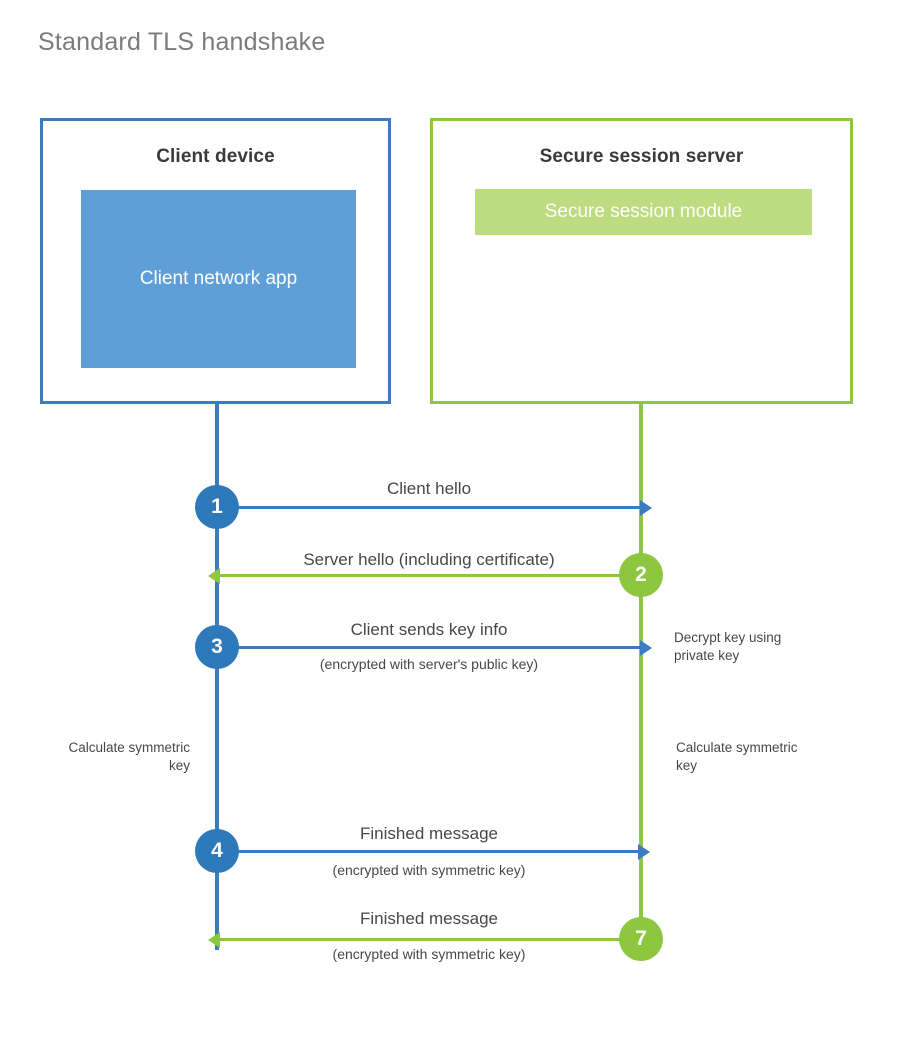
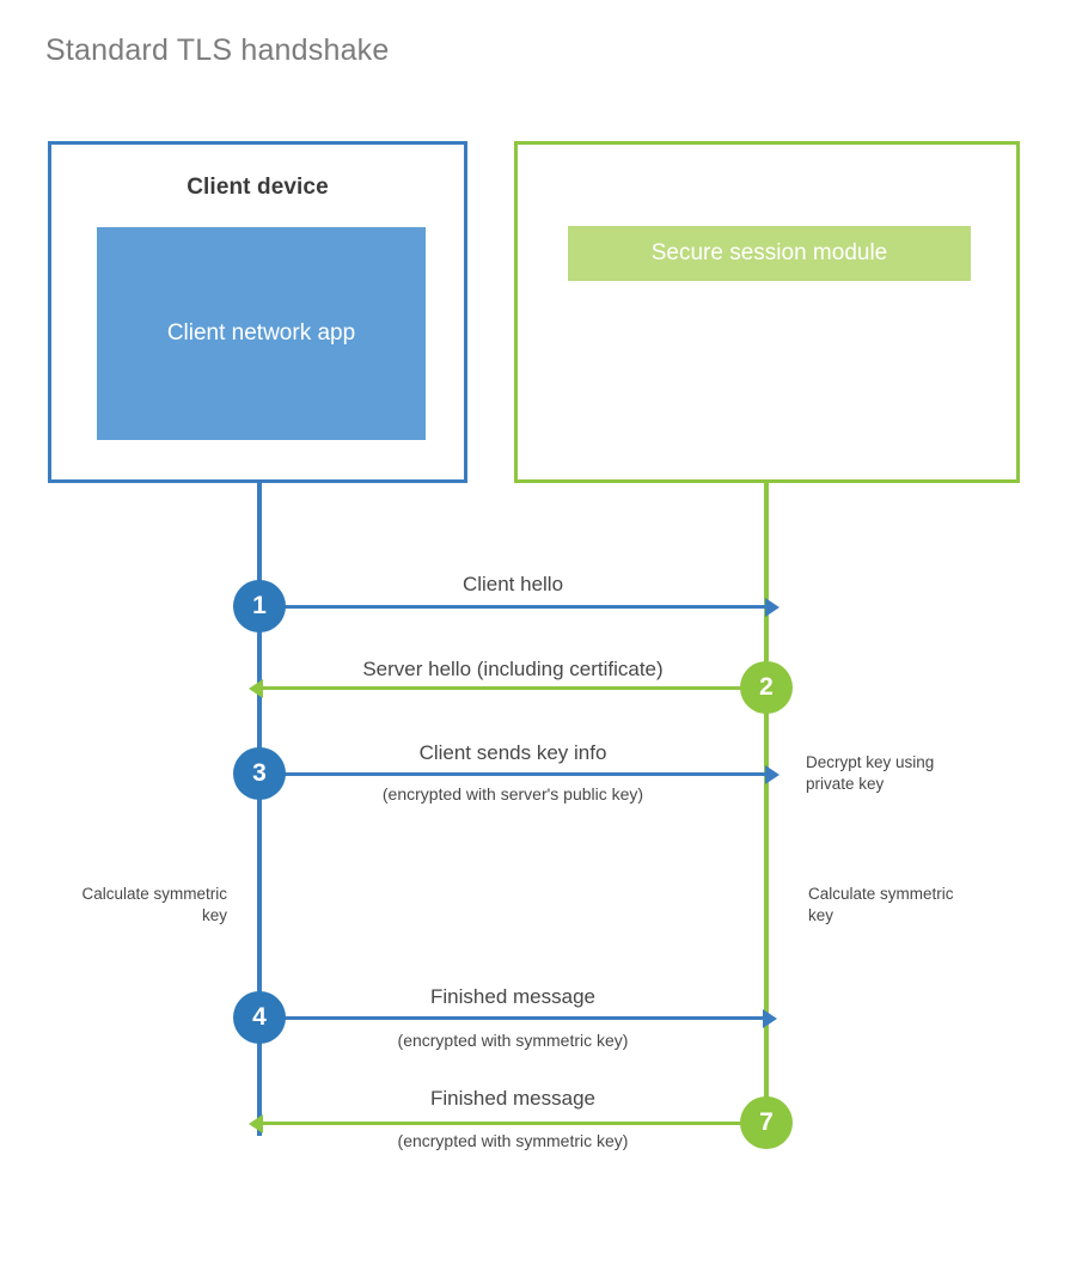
  Standard TLS handshake
  Client device
  Client network app
- Secure session server
  Secure session module
  1
  Client hello
  2
  Server hello (including certificate)
  3
  Client sends key info
  (encrypted with server's public key)
  Decrypt key using private key
  Calculate symmetric key
  Calculate symmetric key
  4
  Finished message
  (encrypted with symmetric key)
  7
  Finished message
  (encrypted with symmetric key)
